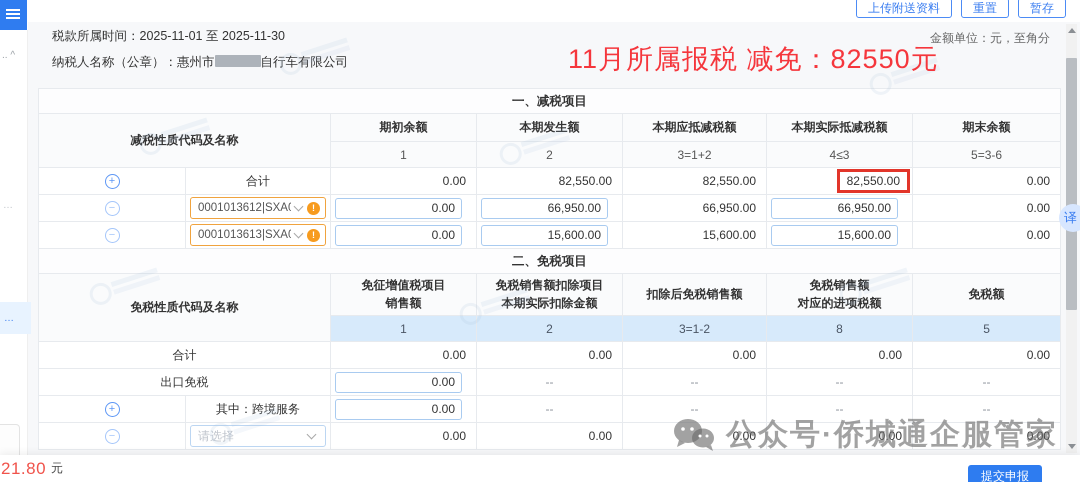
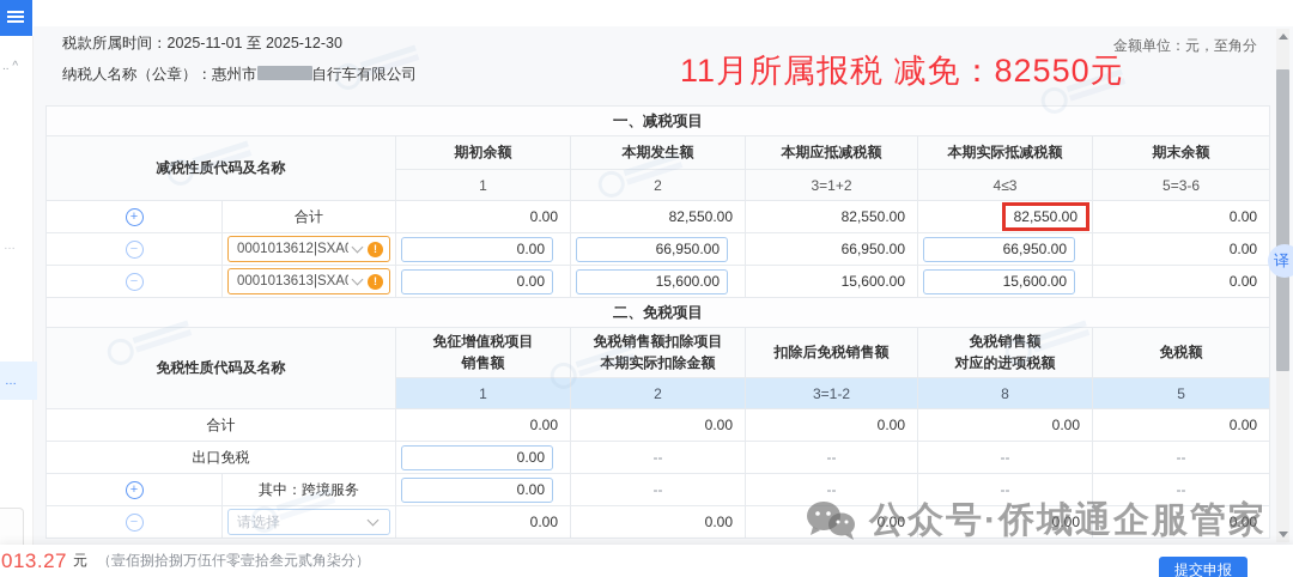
- 上传附送资料
- 重置
- 暂存
  .. ^
  …
  …
- 税款所属时间：2025-11-01 至 2025-11-30
+ 税款所属时间：2025-11-01 至 2025-12-30
  纳税人名称（公章）：惠州市 自行车有限公司
  金额单位：元，至角分
  11月所属报税 减免：82550元
  一、减税项目
  减税性质代码及名称	期初余额	本期发生额	本期应抵减税额	本期实际抵减税额	期末余额
  1	2	3=1+2	4≤3	5=3-6
  +	合计	0.00	82,550.00	82,550.00	82,550.00	0.00
  −	0001013612|SXA !	0.00	66,950.00	66,950.00	66,950.00	0.00
  −	0001013613|SXA !	0.00	15,600.00	15,600.00	15,600.00	0.00
  二、免税项目
  免税性质代码及名称	免征增值税项目销售额	免税销售额扣除项目本期实际扣除金额	扣除后免税销售额	免税销售额对应的进项税额	免税额
  1	2	3=1-2	8	5
  合计	0.00	0.00	0.00	0.00	0.00
  出口免税	0.00	--	--	--	--
  +	其中：跨境服务	0.00	--	--	--	--
  −	请选择	0.00	0.00	0.00	0.00	0.00
  公众号·侨城通企服管家
  译
- 21.80
+ 013.27
  元
+ （壹佰捌拾捌万伍仟零壹拾叁元贰角柒分）
  提交申报
